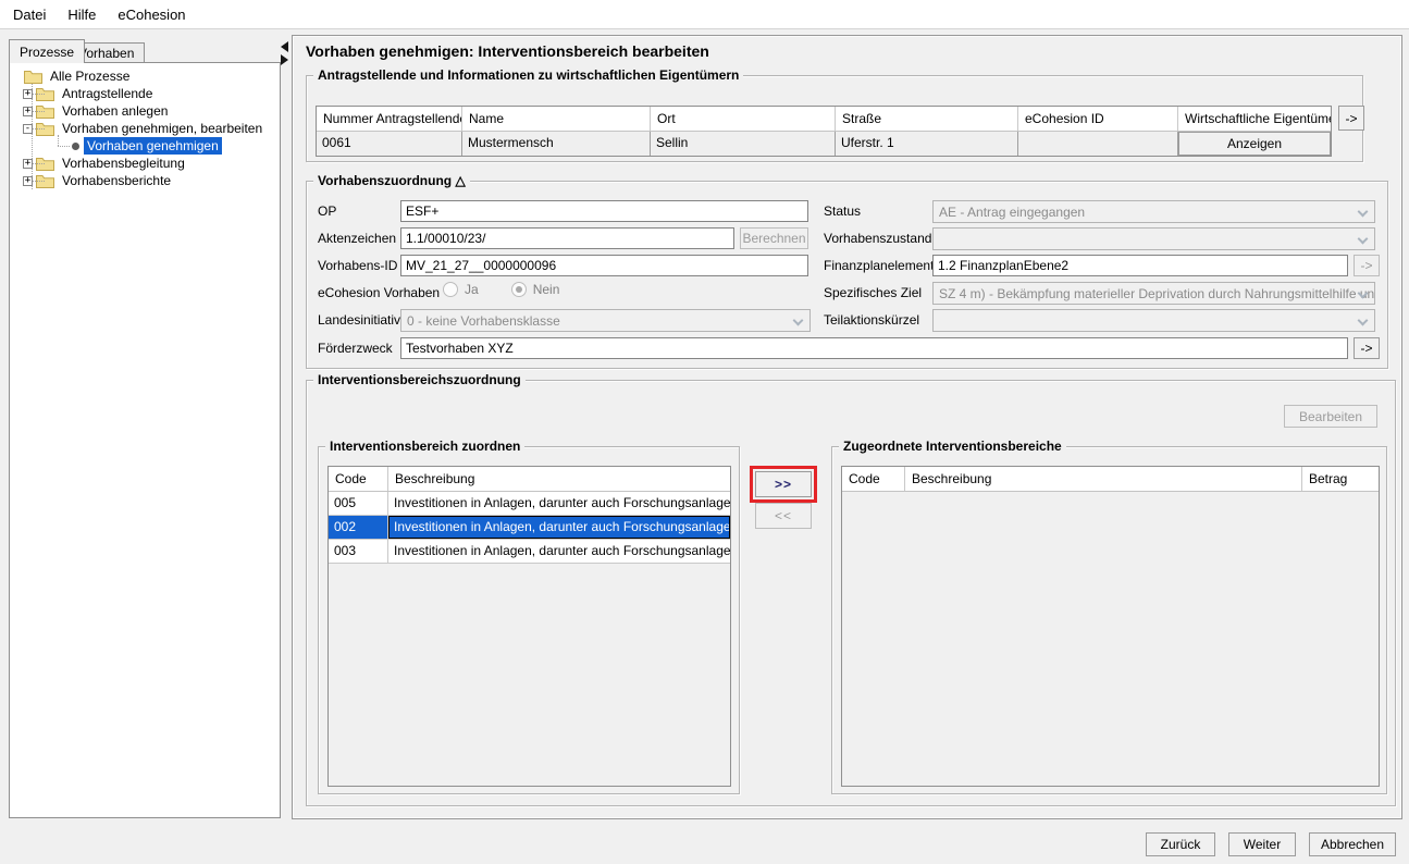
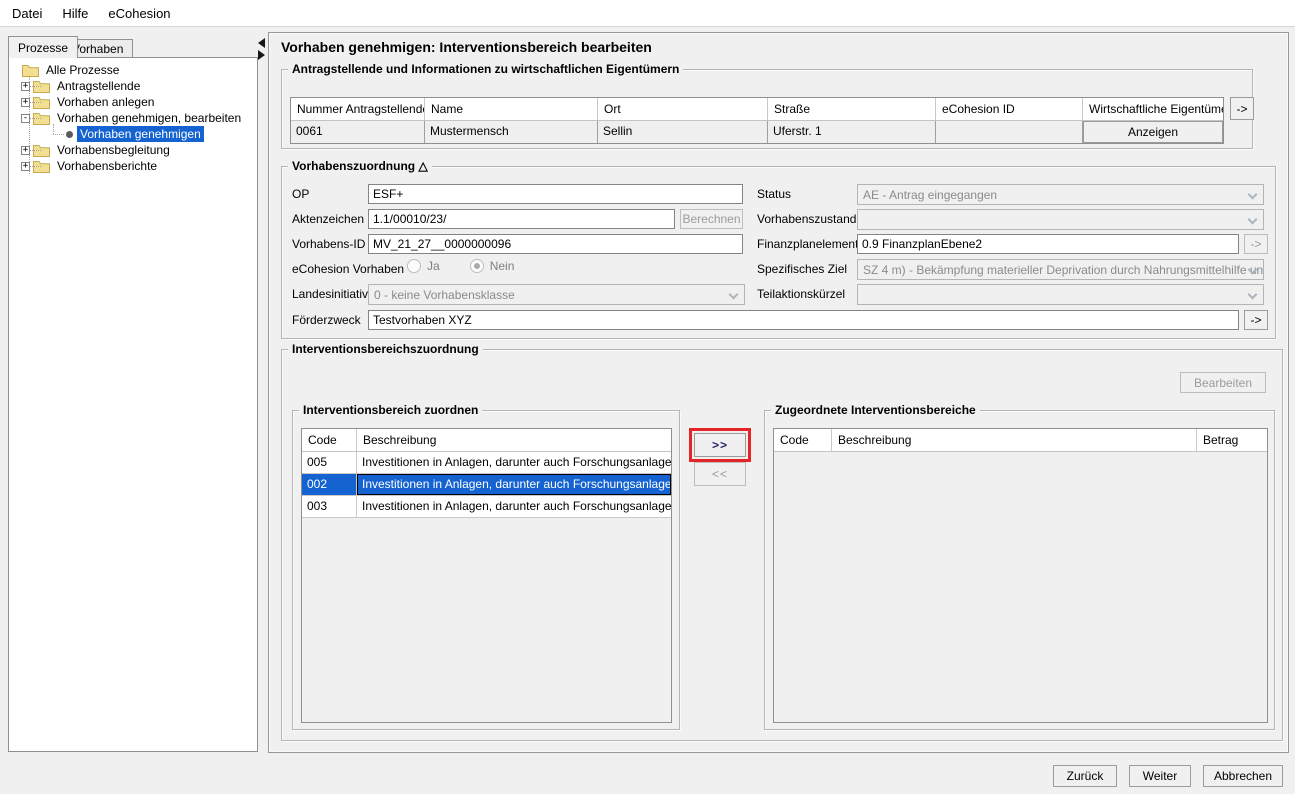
  Datei
  Hilfe
  eCohesion
  Prozesse
  orhaben
  Alle Prozesse
  +
  Antragstellende
  +
  Vorhaben anlegen
  -
  Vorhaben genehmigen, bearbeiten
  Vorhaben genehmigen
  +
  Vorhabensbegleitung
  +
  Vorhabensberichte
  Vorhaben genehmigen: Interventionsbereich bearbeiten
  Antragstellende und Informationen zu wirtschaftlichen Eigentümern
  Nummer Antragstellend
  Name
  Ort
  Straße
  eCohesion ID
  Wirtschaftliche Eigentüm
  0061
  Mustermensch
  Sellin
  Uferstr. 1
  Anzeigen
  ->
  Vorhabenszuordnung △
  OP
  ESF+
  Aktenzeichen
  1.1/00010/23/
  Berechnen
  Vorhabens-ID
  MV_21_27__0000000096
  eCohesion Vorhaben
  Ja
  Nein
  Landesinitiativ
  0 - keine Vorhabensklasse
  Förderzweck
  Testvorhaben XYZ
  ->
  Status
  AE - Antrag eingegangen
  Vorhabenszustand
  Finanzplanelemen
- 1.2 FinanzplanEbene2
+ 0.9 FinanzplanEbene2
  ->
  Spezifisches Ziel
  SZ 4 m) - Bekämpfung materieller Deprivation durch Nahrungsmittelhilfe un
  Teilaktionskürzel
  Interventionsbereichszuordnung
  Bearbeiten
  Interventionsbereich zuordnen
  Code
  Beschreibung
  005
  Investitionen in Anlagen, darunter auch Forschungsanlage
  002
  Investitionen in Anlagen, darunter auch Forschungsanlage
  003
  Investitionen in Anlagen, darunter auch Forschungsanlage
  >>
  <<
  Zugeordnete Interventionsbereiche
  Code
  Beschreibung
  Betrag
  Zurück
  Weiter
  Abbrechen
